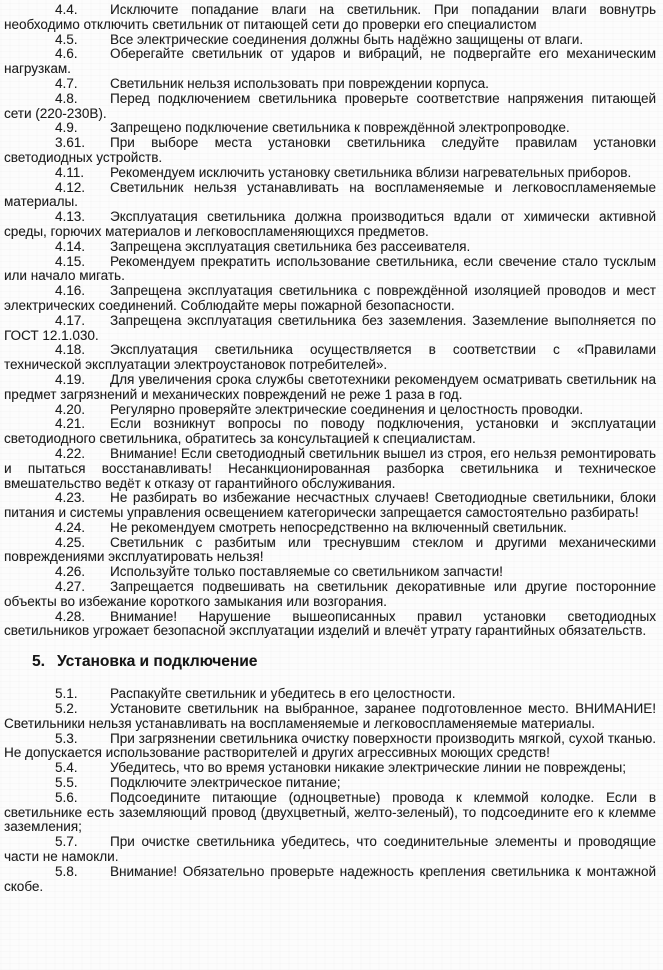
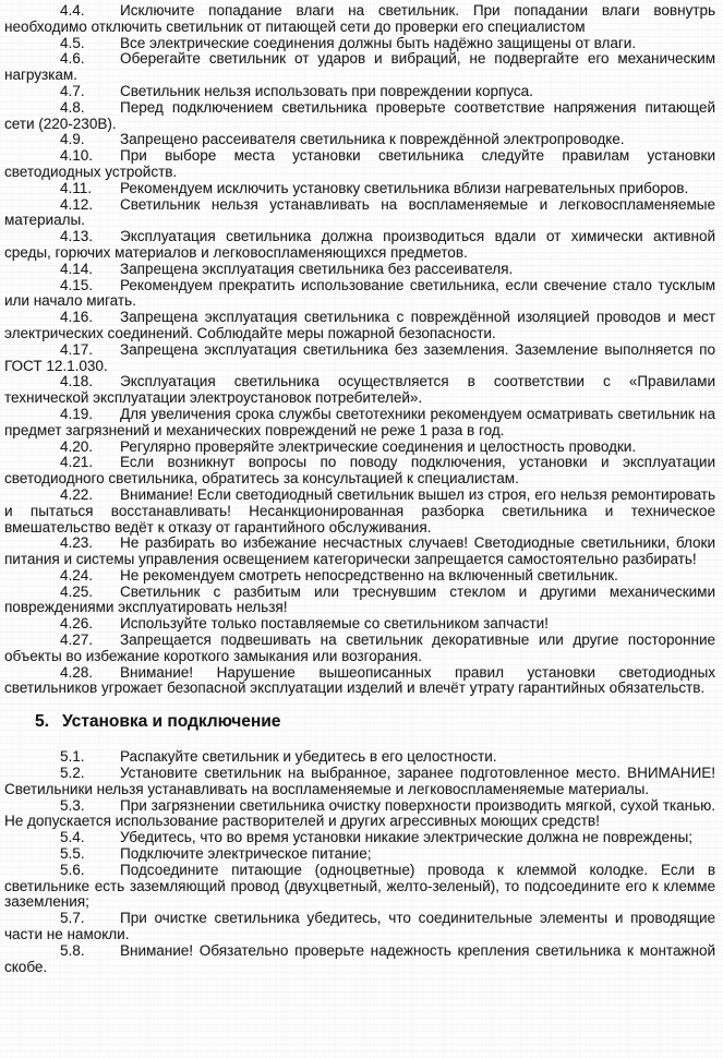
  4.4. Исключите попадание влаги на светильник. При попадании влаги вовнутрь необходимо отключить светильник от питающей сети до проверки его специалистом
  4.5. Все электрические соединения должны быть надёжно защищены от влаги.
  4.6. Оберегайте светильник от ударов и вибраций, не подвергайте его механическим нагрузкам.
  4.7. Светильник нельзя использовать при повреждении корпуса.
  4.8. Перед подключением светильника проверьте соответствие напряжения питающей сети (220-230В).
- 4.9. Запрещено подключение светильника к повреждённой электропроводке.
+ 4.9. Запрещено рассеивателя светильника к повреждённой электропроводке.
- 3.61. При выборе места установки светильника следуйте правилам установки светодиодных устройств.
+ 4.10. При выборе места установки светильника следуйте правилам установки светодиодных устройств.
  4.11. Рекомендуем исключить установку светильника вблизи нагревательных приборов.
  4.12. Светильник нельзя устанавливать на воспламеняемые и легковоспламеняемые материалы.
  4.13. Эксплуатация светильника должна производиться вдали от химически активной среды, горючих материалов и легковоспламеняющихся предметов.
  4.14. Запрещена эксплуатация светильника без рассеивателя.
  4.15. Рекомендуем прекратить использование светильника, если свечение стало тусклым или начало мигать.
  4.16. Запрещена эксплуатация светильника с повреждённой изоляцией проводов и мест электрических соединений. Соблюдайте меры пожарной безопасности.
  4.17. Запрещена эксплуатация светильника без заземления. Заземление выполняется по ГОСТ 12.1.030.
  4.18. Эксплуатация светильника осуществляется в соответствии с «Правилами технической эксплуатации электроустановок потребителей».
  4.19. Для увеличения срока службы светотехники рекомендуем осматривать светильник на предмет загрязнений и механических повреждений не реже 1 раза в год.
  4.20. Регулярно проверяйте электрические соединения и целостность проводки.
  4.21. Если возникнут вопросы по поводу подключения, установки и эксплуатации светодиодного светильника, обратитесь за консультацией к специалистам.
  4.22. Внимание! Если светодиодный светильник вышел из строя, его нельзя ремонтировать и пытаться восстанавливать! Несанкционированная разборка светильника и техническое вмешательство ведёт к отказу от гарантийного обслуживания.
  4.23. Не разбирать во избежание несчастных случаев! Светодиодные светильники, блоки питания и системы управления освещением категорически запрещается самостоятельно разбирать!
  4.24. Не рекомендуем смотреть непосредственно на включенный светильник.
  4.25. Светильник с разбитым или треснувшим стеклом и другими механическими повреждениями эксплуатировать нельзя!
  4.26. Используйте только поставляемые со светильником запчасти!
  4.27. Запрещается подвешивать на светильник декоративные или другие посторонние объекты во избежание короткого замыкания или возгорания.
  4.28. Внимание! Нарушение вышеописанных правил установки светодиодных светильников угрожает безопасной эксплуатации изделий и влечёт утрату гарантийных обязательств.
  5. Установка и подключение
  5.1. Распакуйте светильник и убедитесь в его целостности.
  5.2. Установите светильник на выбранное, заранее подготовленное место. ВНИМАНИЕ! Светильники нельзя устанавливать на воспламеняемые и легковоспламеняемые материалы.
  5.3. При загрязнении светильника очистку поверхности производить мягкой, сухой тканью. Не допускается использование растворителей и других агрессивных моющих средств!
- 5.4. Убедитесь, что во время установки никакие электрические линии не повреждены;
+ 5.4. Убедитесь, что во время установки никакие электрические должна не повреждены;
  5.5. Подключите электрическое питание;
  5.6. Подсоедините питающие (одноцветные) провода к клеммой колодке. Если в светильнике есть заземляющий провод (двухцветный, желто-зеленый), то подсоедините его к клемме заземления;
  5.7. При очистке светильника убедитесь, что соединительные элементы и проводящие части не намокли.
  5.8. Внимание! Обязательно проверьте надежность крепления светильника к монтажной скобе.
